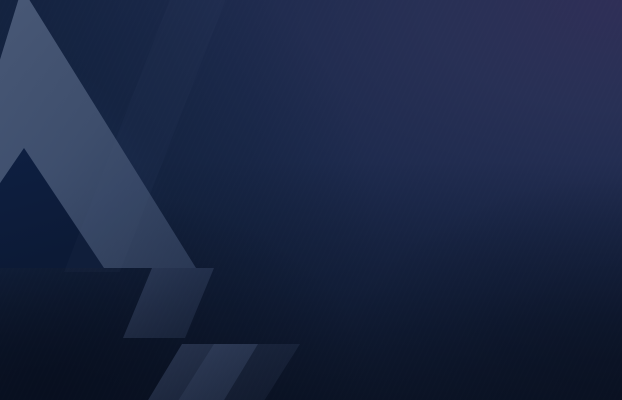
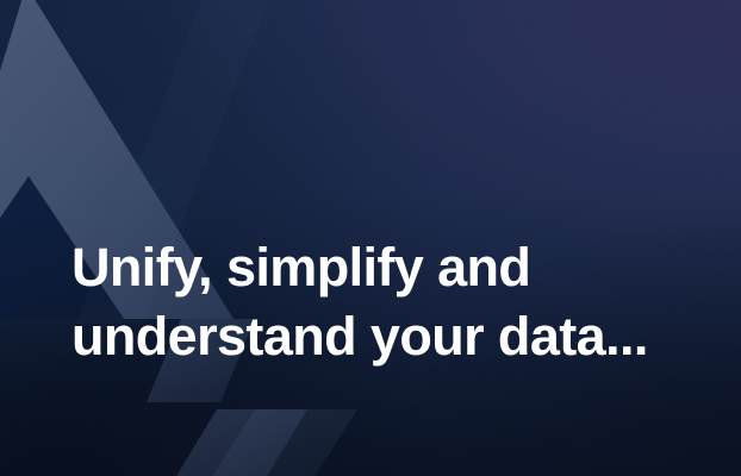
+ Unify, simplify and
+ understand your data...
